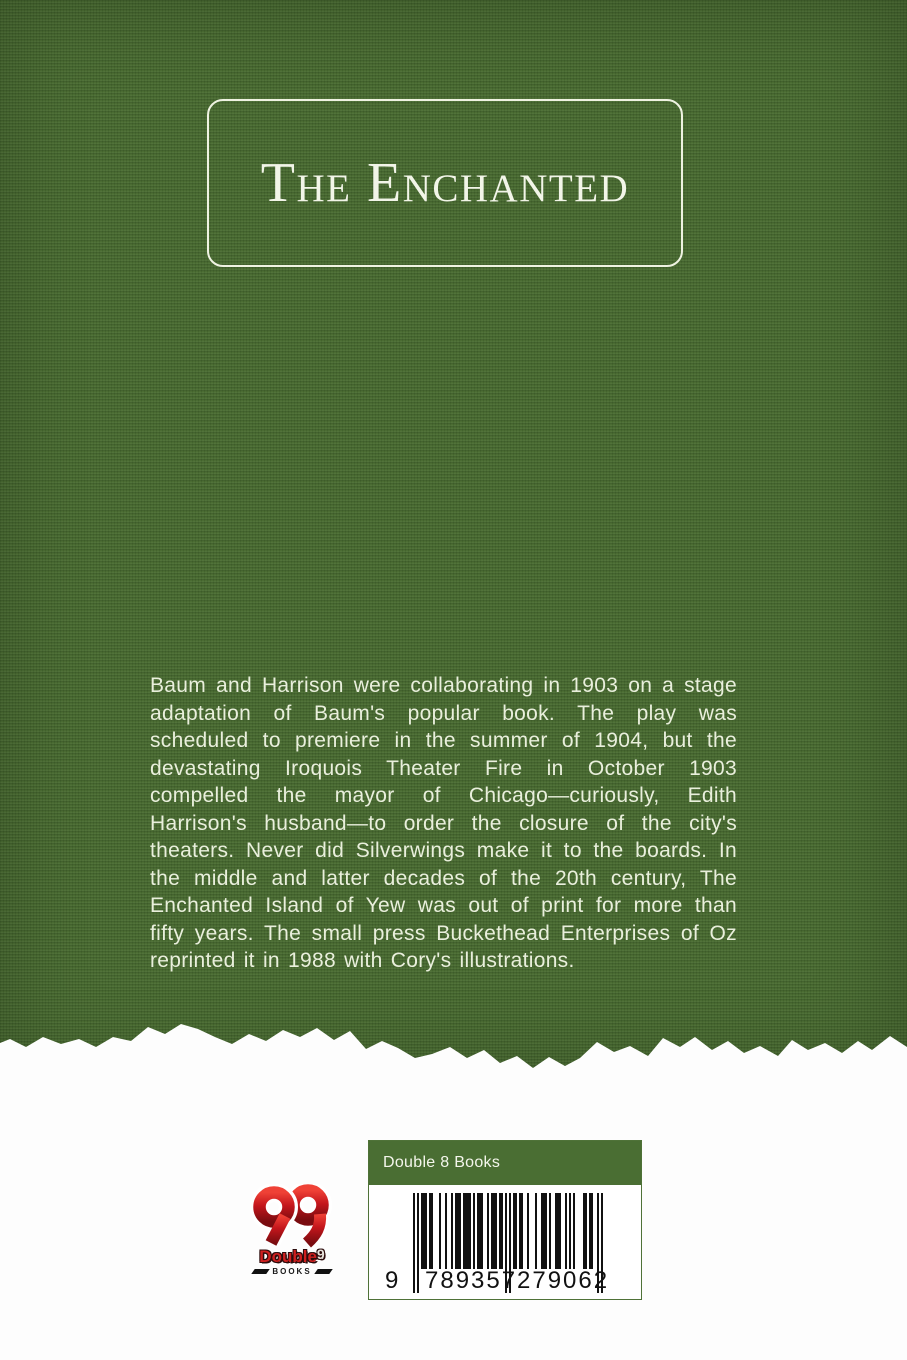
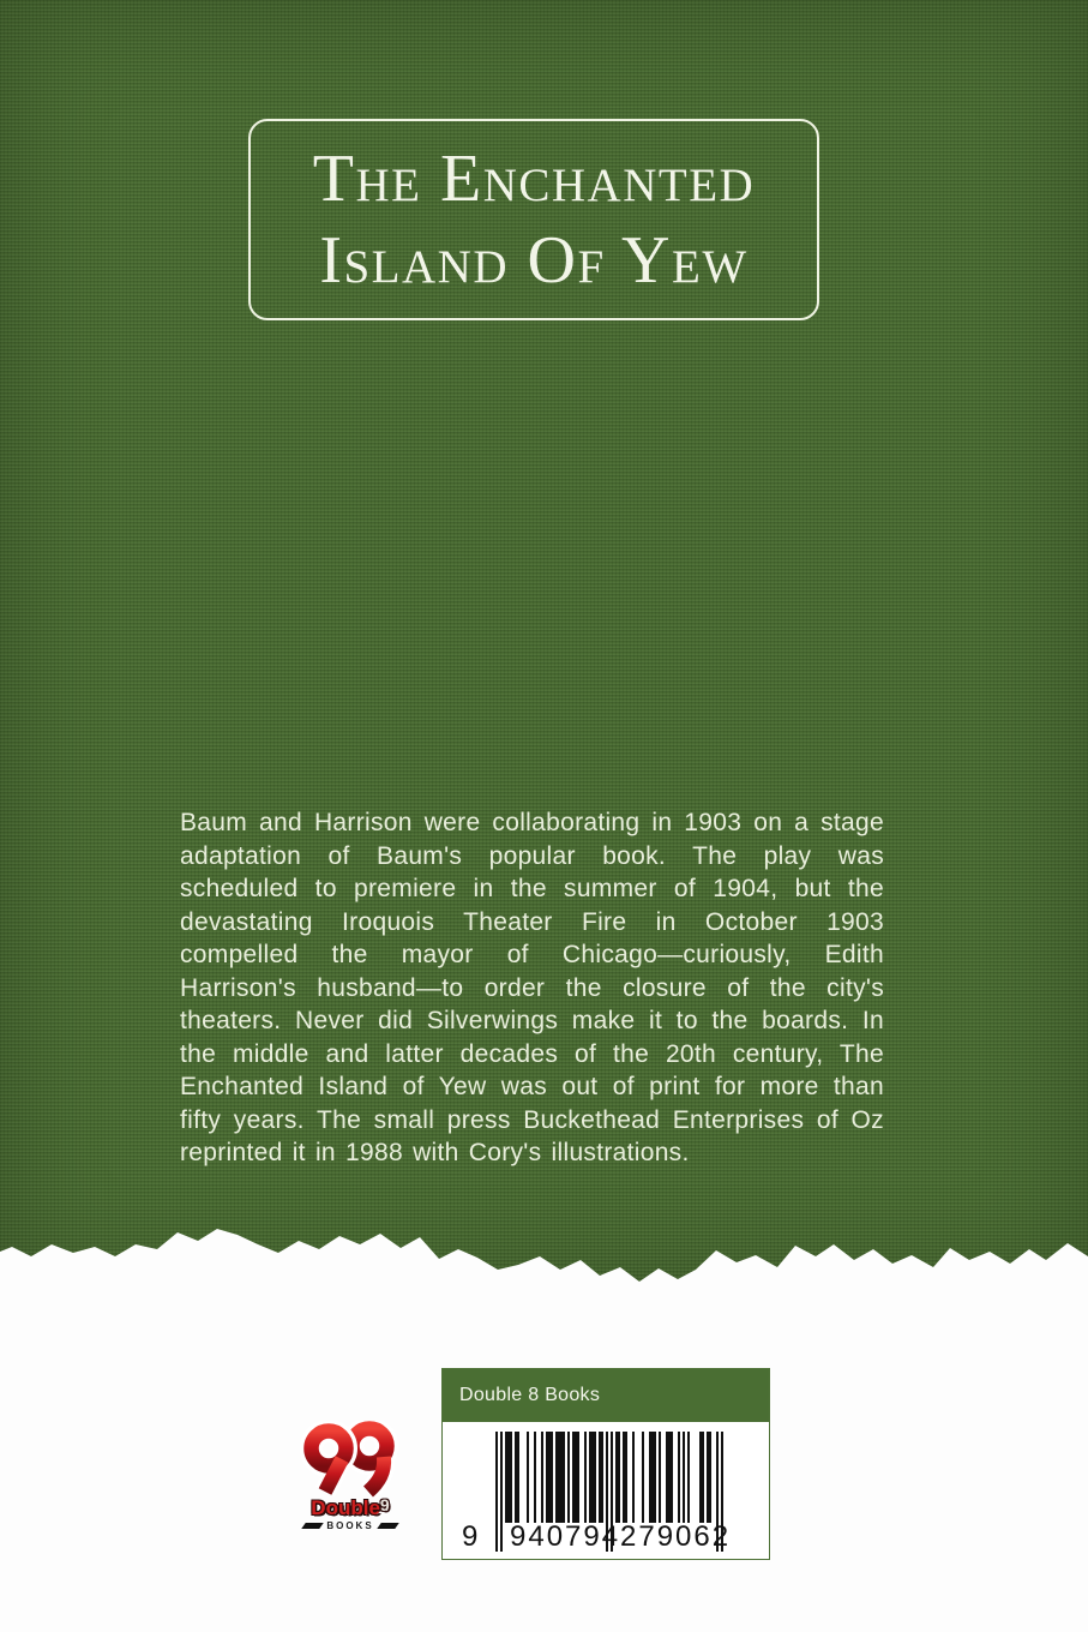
  The Enchanted
+ Island Of Yew
  Baum and Harrison were collaborating in 1903 on a stage adaptation of Baum's popular book. The play was scheduled to premiere in the summer of 1904, but the devastating Iroquois Theater Fire in October 1903 compelled the mayor of Chicago—curiously, Edith Harrison's husband—to order the closure of the city's theaters. Never did Silverwings make it to the boards. In the middle and latter decades of the 20th century, The Enchanted Island of Yew was out of print for more than fifty years. The small press Buckethead Enterprises of Oz reprinted it in 1988 with Cory's illustrations.
  Double9
  BOOKS
  Double 8 Books
  9
- 789357
+ 940794
  279062
